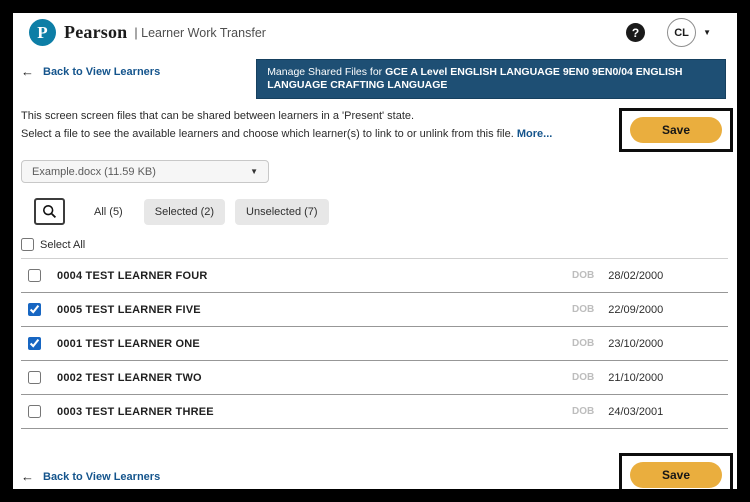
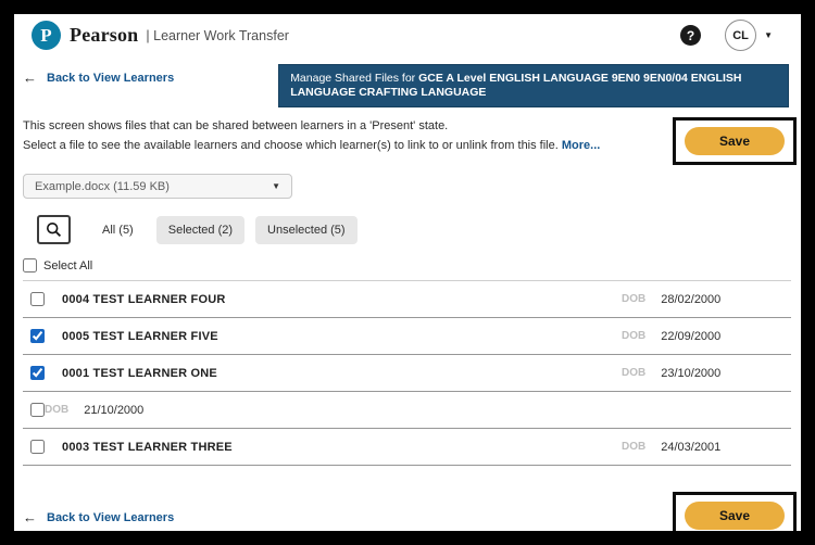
  P
  Pearson
  | Learner Work Transfer
  ?
  CL
  ▼
  ←
  Back to View Learners
  Manage Shared Files for GCE A Level ENGLISH LANGUAGE 9EN0 9EN0/04 ENGLISH LANGUAGE CRAFTING LANGUAGE
- This screen screen files that can be shared between learners in a 'Present' state.
+ This screen shows files that can be shared between learners in a 'Present' state.
  Select a file to see the available learners and choose which learner(s) to link to or unlink from this file. More...
  Save
  Example.docx (11.59 KB)
  ▼
  All (5)
  Selected (2)
- Unselected (7)
+ Unselected (5)
  Select All
  0004 TEST LEARNER FOUR
  DOB
  28/02/2000
  0005 TEST LEARNER FIVE
  DOB
  22/09/2000
  0001 TEST LEARNER ONE
  DOB
  23/10/2000
- 0002 TEST LEARNER TWO
  DOB
  21/10/2000
  0003 TEST LEARNER THREE
  DOB
  24/03/2001
  ←
  Back to View Learners
  Save
